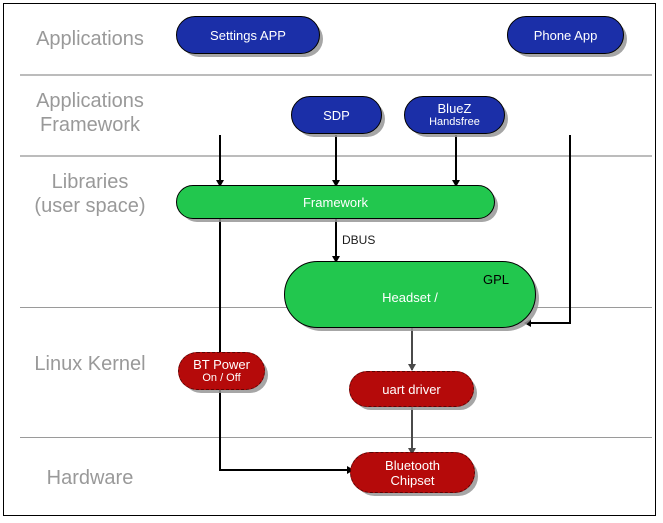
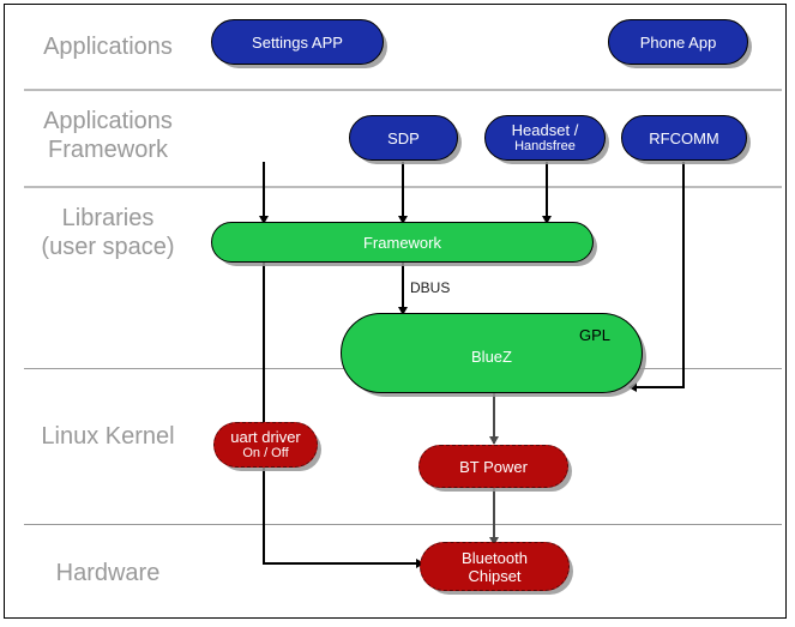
  Applications
  Applications
  Framework
  Libraries
  (user space)
  Linux Kernel
  Hardware
  DBUS
  Settings APP
  Phone App
  SDP
- BlueZ
+ Headset /
  Handsfree
+ RFCOMM
  Framework
  GPL
- Headset /
+ BlueZ
- BT Power
+ uart driver
  On / Off
- uart driver
+ BT Power
  Bluetooth
  Chipset
